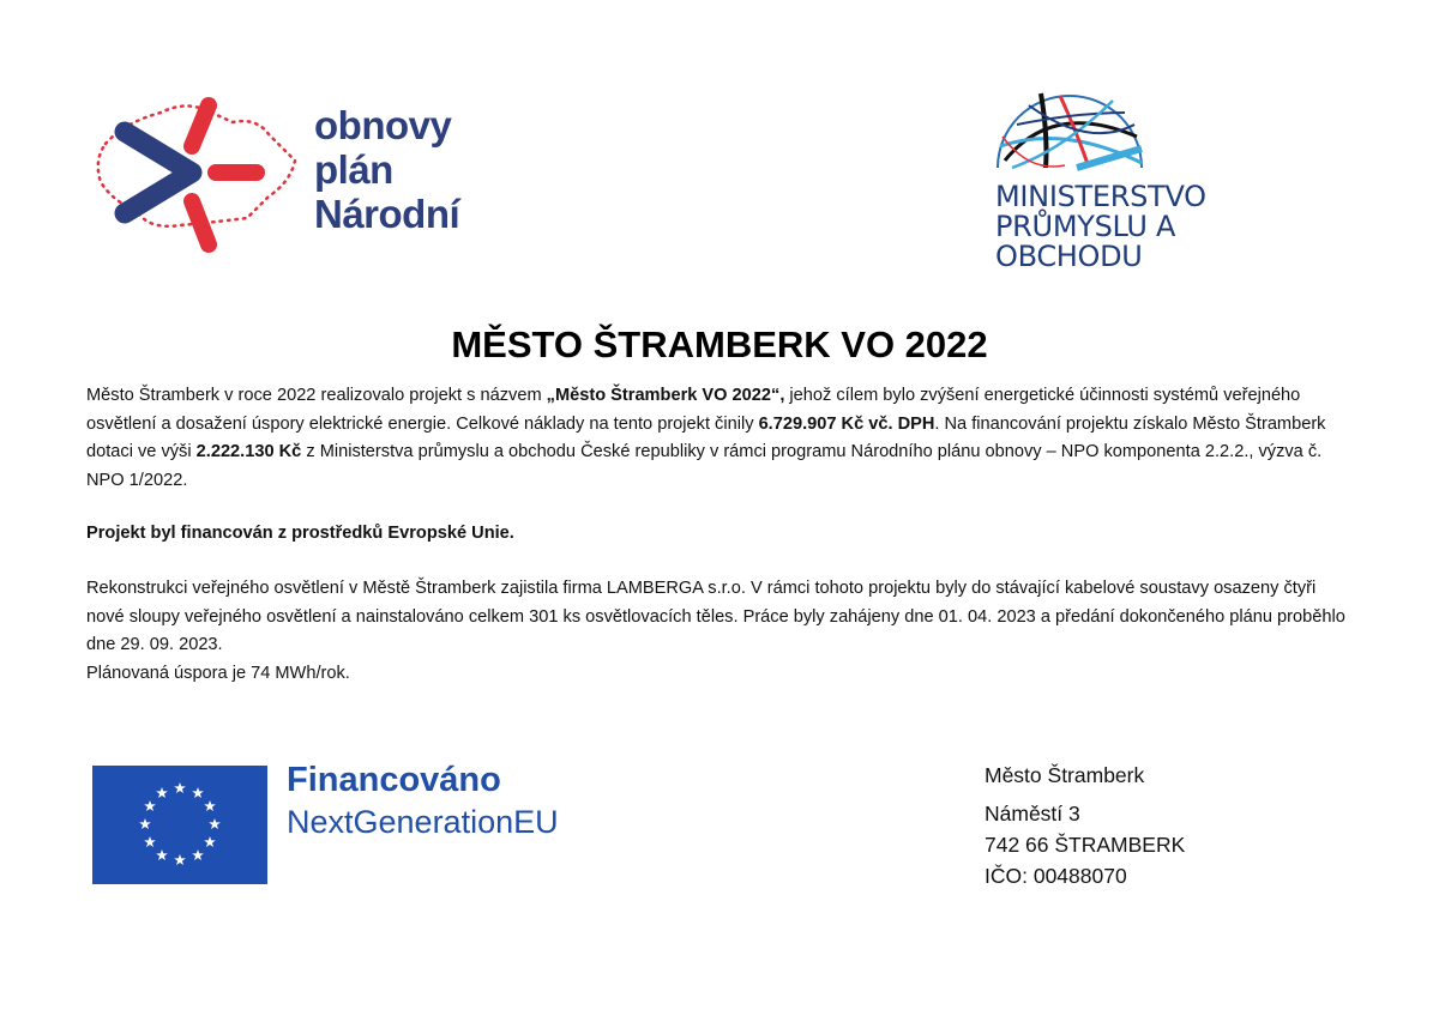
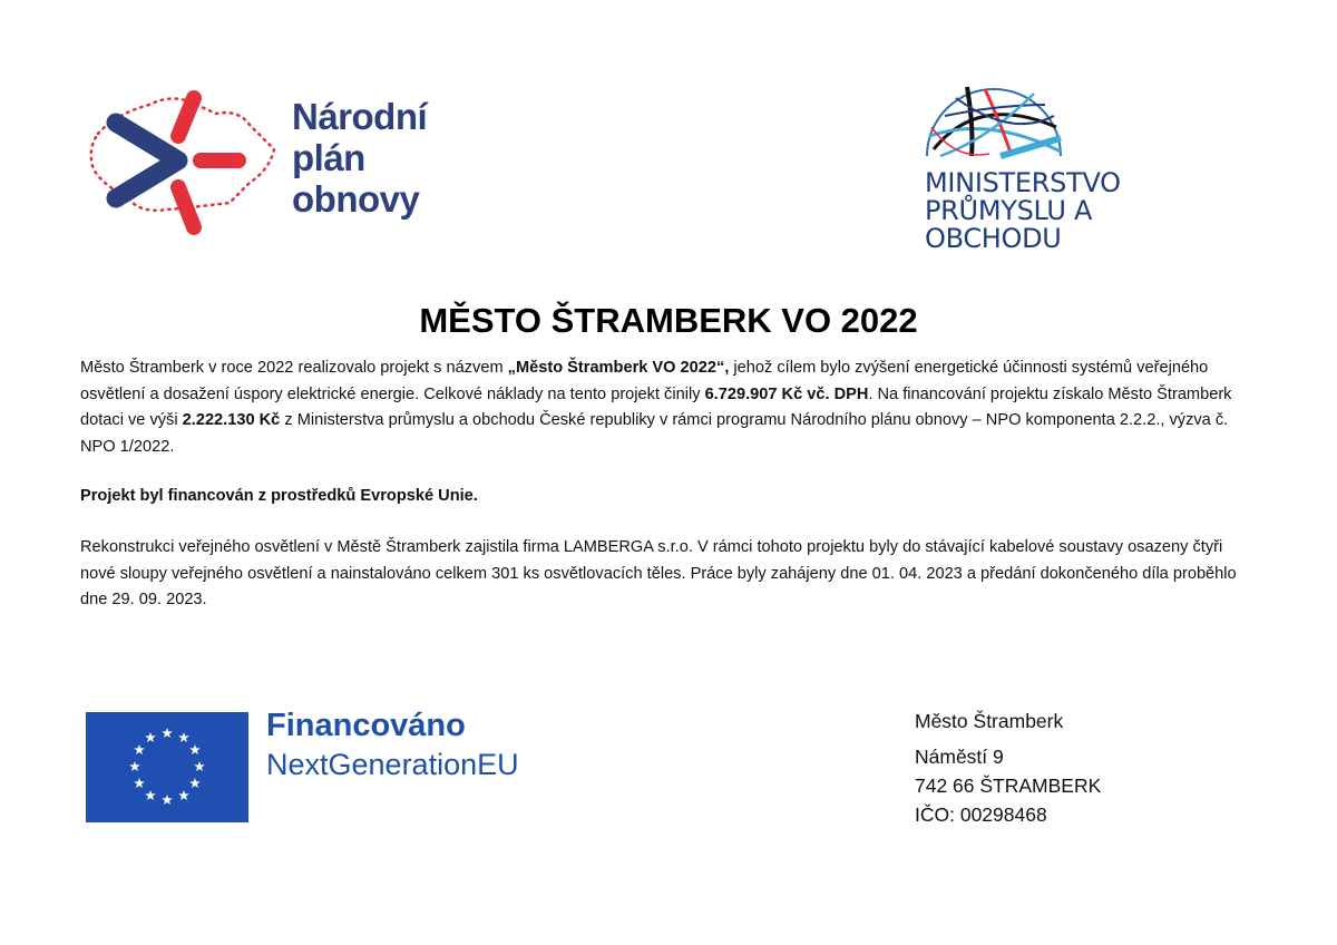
- obnovy
+ Národní
  plán
- Národní
+ obnovy
  MINISTERSTVO
  PRŮMYSLU A OBCHODU
  MĚSTO ŠTRAMBERK VO 2022
  Město Štramberk v roce 2022 realizovalo projekt s názvem „Město Štramberk VO 2022“, jehož cílem bylo zvýšení energetické účinnosti systémů veřejného osvětlení a dosažení úspory elektrické energie. Celkové náklady na tento projekt činily 6.729.907 Kč vč. DPH. Na financování projektu získalo Město Štramberk dotaci ve výši 2.222.130 Kč z Ministerstva průmyslu a obchodu České republiky v rámci programu Národního plánu obnovy – NPO komponenta 2.2.2., výzva č. NPO 1/2022.
  Projekt byl financován z prostředků Evropské Unie.
- Rekonstrukci veřejného osvětlení v Městě Štramberk zajistila firma LAMBERGA s.r.o. V rámci tohoto projektu byly do stávající kabelové soustavy osazeny čtyři nové sloupy veřejného osvětlení a nainstalováno celkem 301 ks osvětlovacích těles. Práce byly zahájeny dne 01. 04. 2023 a předání dokončeného plánu proběhlo dne 29. 09. 2023.
+ Rekonstrukci veřejného osvětlení v Městě Štramberk zajistila firma LAMBERGA s.r.o. V rámci tohoto projektu byly do stávající kabelové soustavy osazeny čtyři nové sloupy veřejného osvětlení a nainstalováno celkem 301 ks osvětlovacích těles. Práce byly zahájeny dne 01. 04. 2023 a předání dokončeného díla proběhlo dne 29. 09. 2023.
- Plánovaná úspora je 74 MWh/rok.
  Financováno
  NextGenerationEU
  Město Štramberk
- Náměstí 3
+ Náměstí 9
  742 66 ŠTRAMBERK
- IČO: 00488070
+ IČO: 00298468
